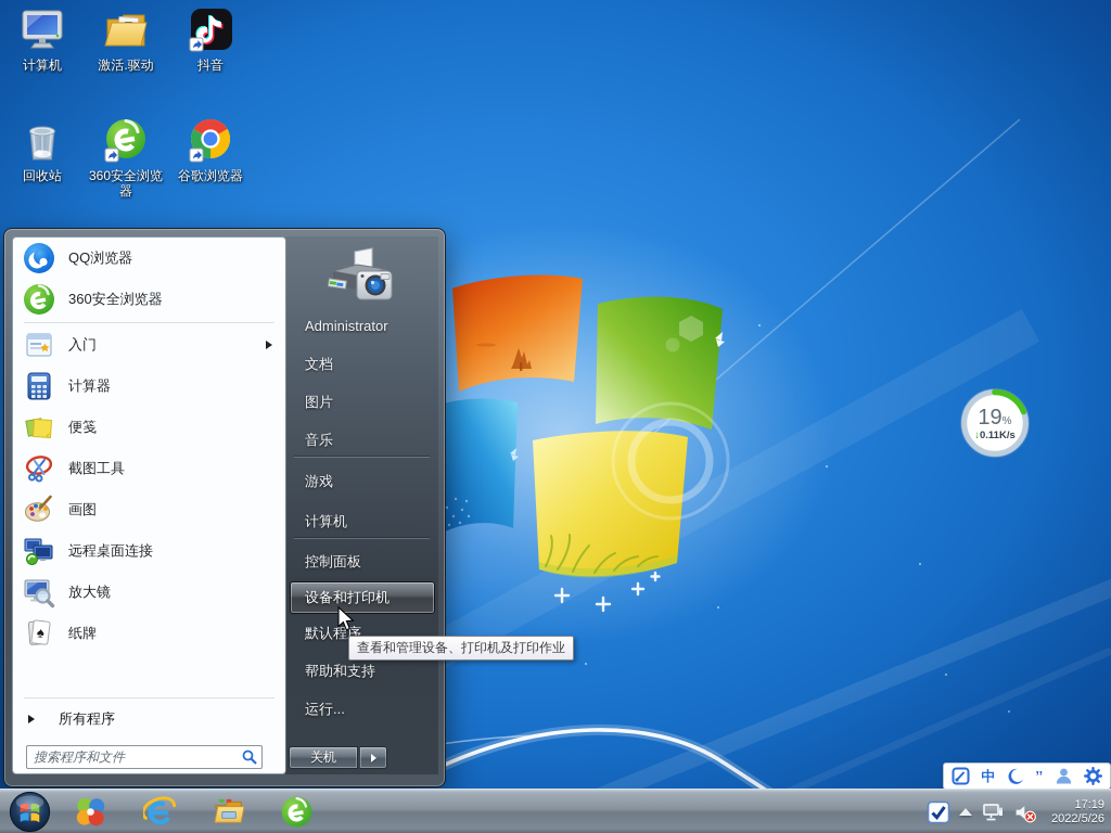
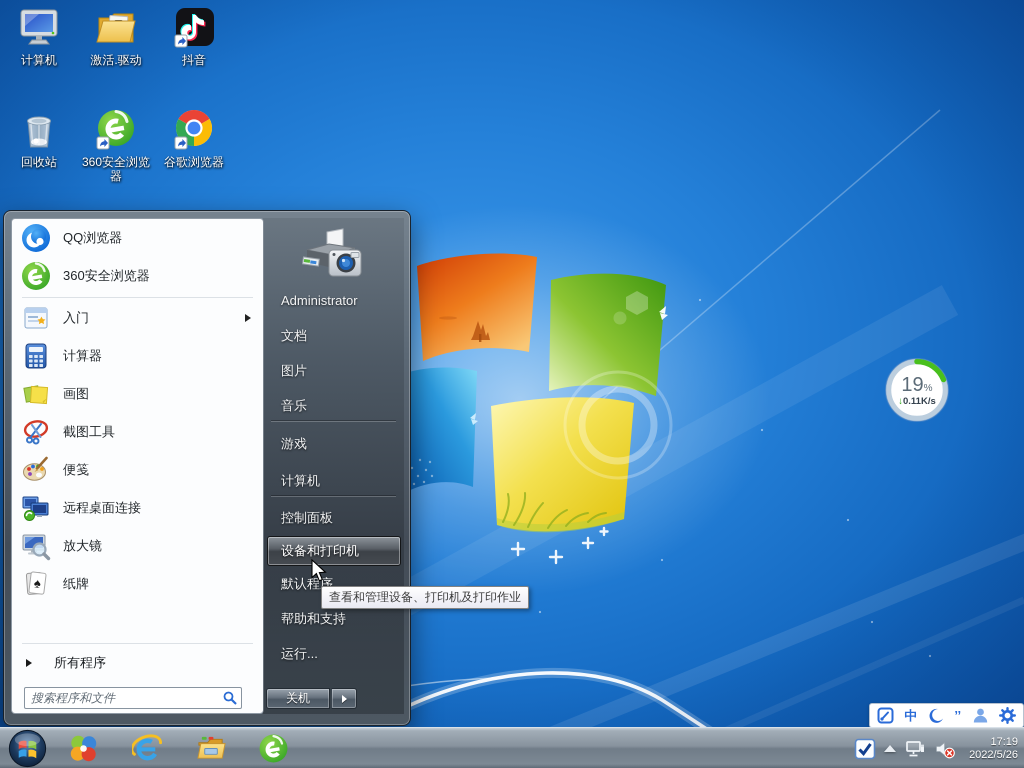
  计算机
  激活.驱动
  抖音
  回收站
  360安全浏览器
  谷歌浏览器
  QQ浏览器
  360安全浏览器
  入门
  计算器
- 便笺
+ 画图
  截图工具
- 画图
+ 便笺
  远程桌面连接
  放大镜
  纸牌
  所有程序
  搜索程序和文件
  Administrator
  文档
  图片
  音乐
  游戏
  计算机
  控制面板
  设备和打印机
  默认程序
  帮助和支持
  运行...
  关机
  查看和管理设备、打印机及打印作业
  19%
  ↓0.11K/s
  中
  ’’
  17:19
  2022/5/26
